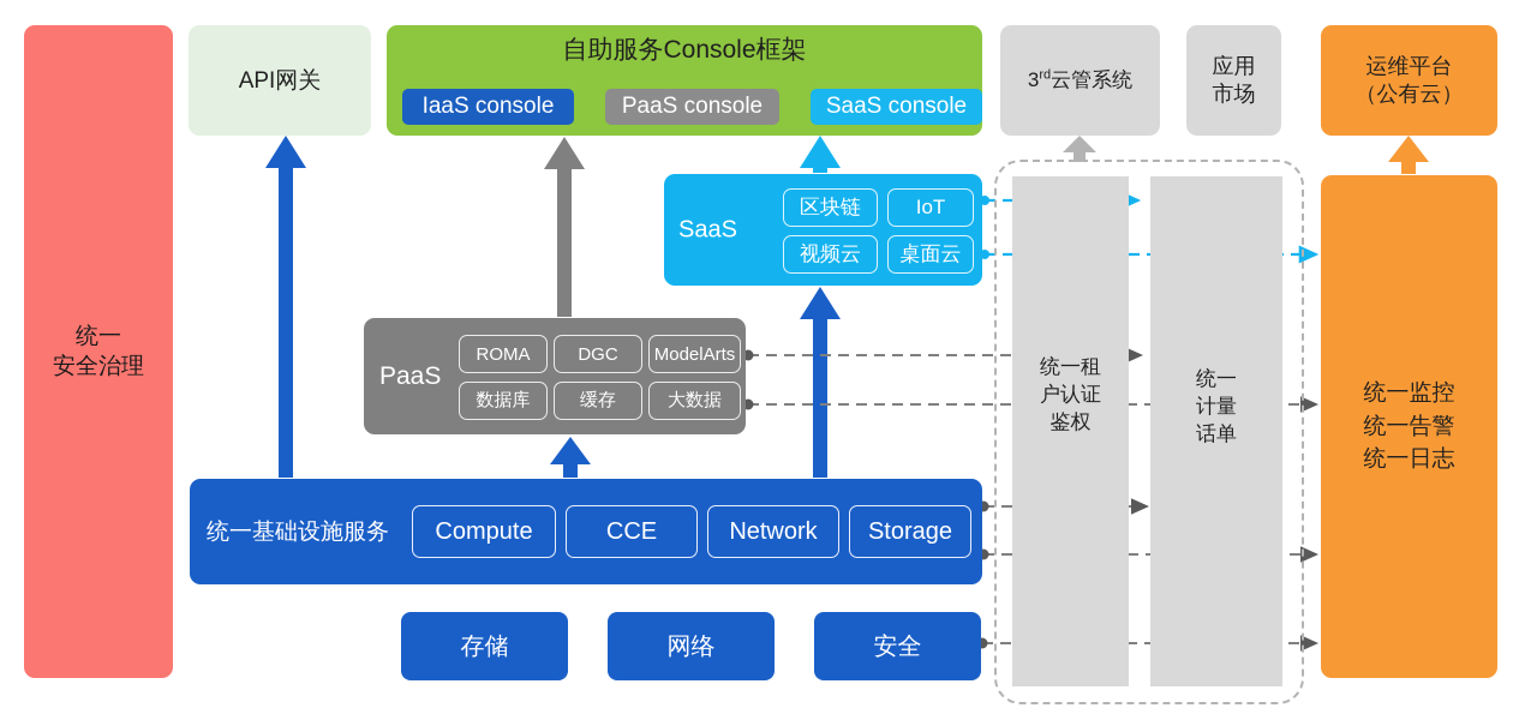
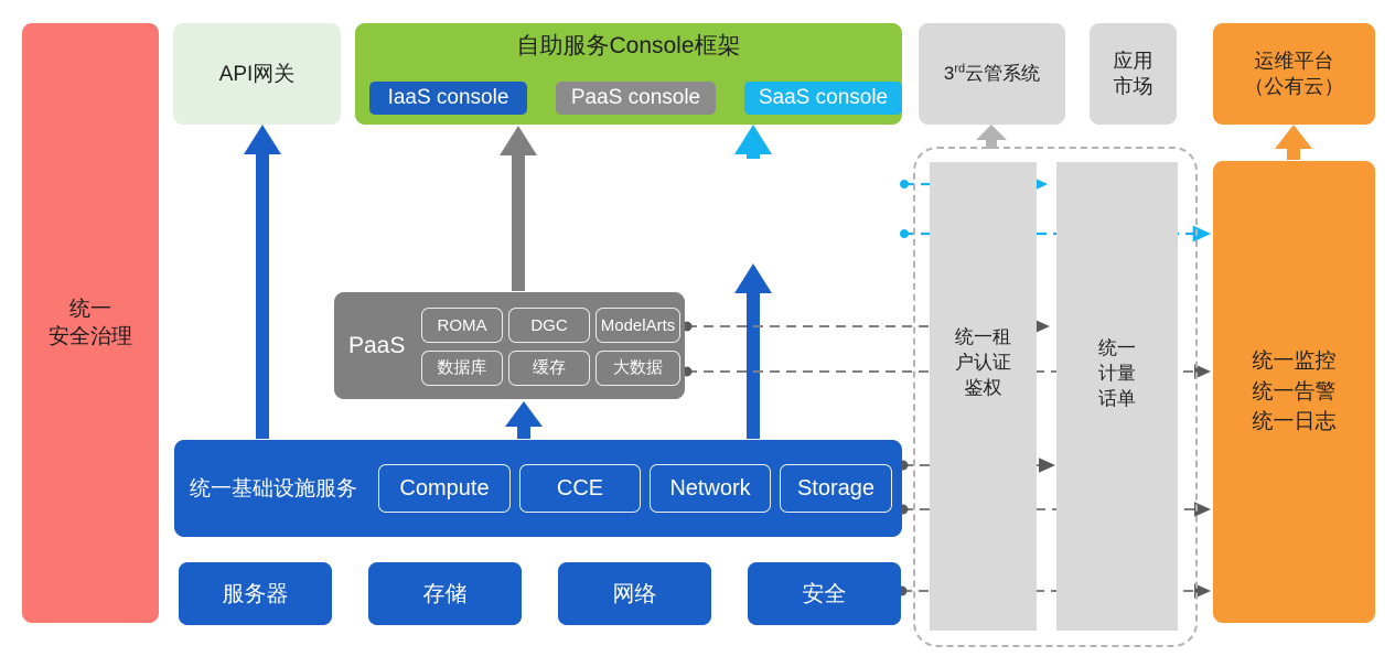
  统一租
  户认证
  鉴权
  统一
  计量
  话单
  统一
  安全治理
  API网关
  自助服务Console框架
  IaaS console
  PaaS console
  SaaS console
  3rd云管系统
  应用
  市场
  运维平台
  （公有云）
  统一监控
  统一告警
  统一日志
- SaaS
- 区块链
- IoT
- 视频云
- 桌面云
  PaaS
  ROMA
  DGC
  ModelArts
  数据库
  缓存
  大数据
  统一基础设施服务
  Compute
  CCE
  Network
  Storage
+ 服务器
  存储
  网络
  安全
